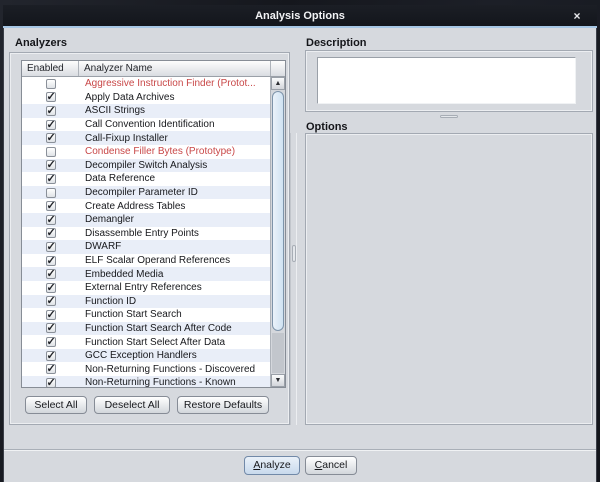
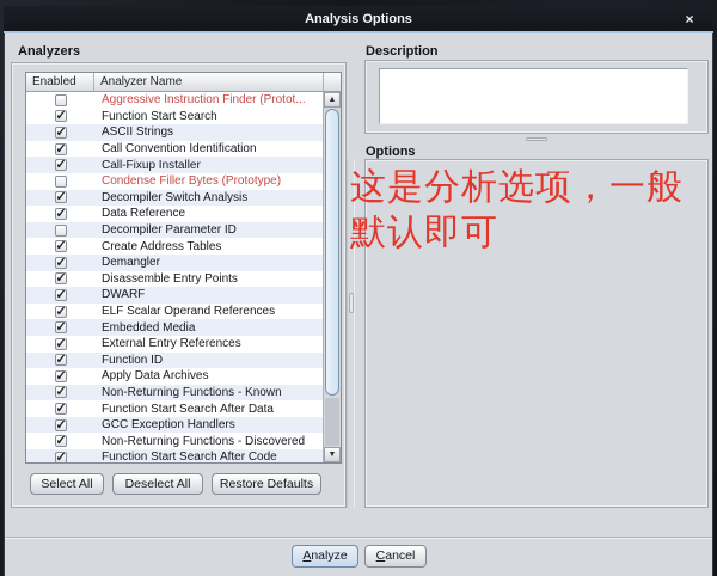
  Analysis Options
  ×
  Analyzers
  Enabled
  Analyzer Name
  Aggressive Instruction Finder (Protot...
- Apply Data Archives
+ Function Start Search
  ASCII Strings
  Call Convention Identification
  Call-Fixup Installer
  Condense Filler Bytes (Prototype)
  Decompiler Switch Analysis
  Data Reference
  Decompiler Parameter ID
  Create Address Tables
  Demangler
  Disassemble Entry Points
  DWARF
  ELF Scalar Operand References
  Embedded Media
  External Entry References
  Function ID
- Function Start Search
+ Apply Data Archives
- Function Start Search After Code
+ Non-Returning Functions - Known
- Function Start Select After Data
+ Function Start Search After Data
  GCC Exception Handlers
  Non-Returning Functions - Discovered
- Non-Returning Functions - Known
+ Function Start Search After Code
  Select All
  Deselect All
  Restore Defaults
  Description
  Options
+ 这是分析选项，一般默认即可
  Analyze
  Cancel
